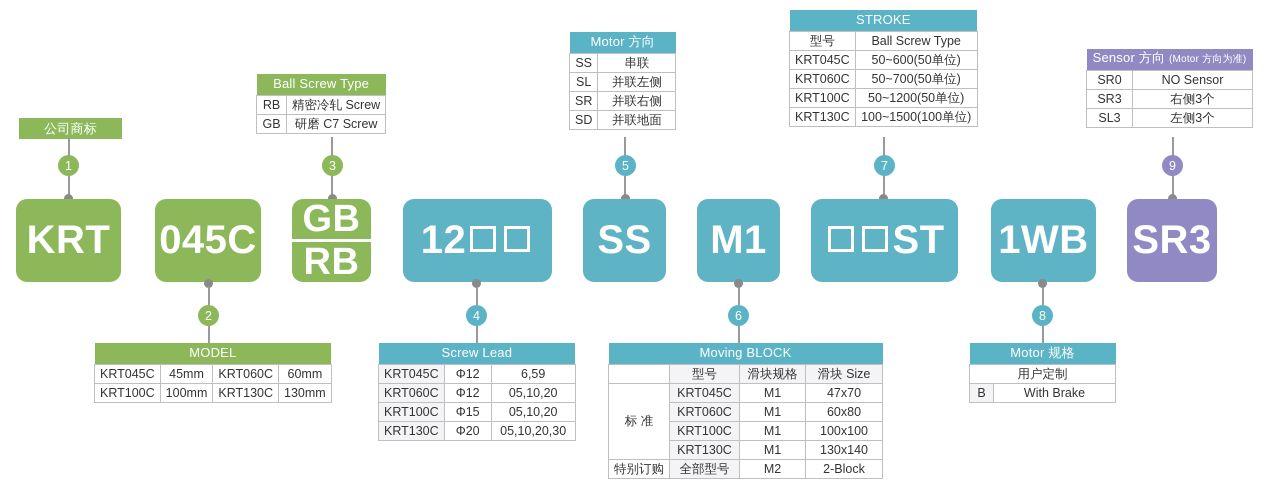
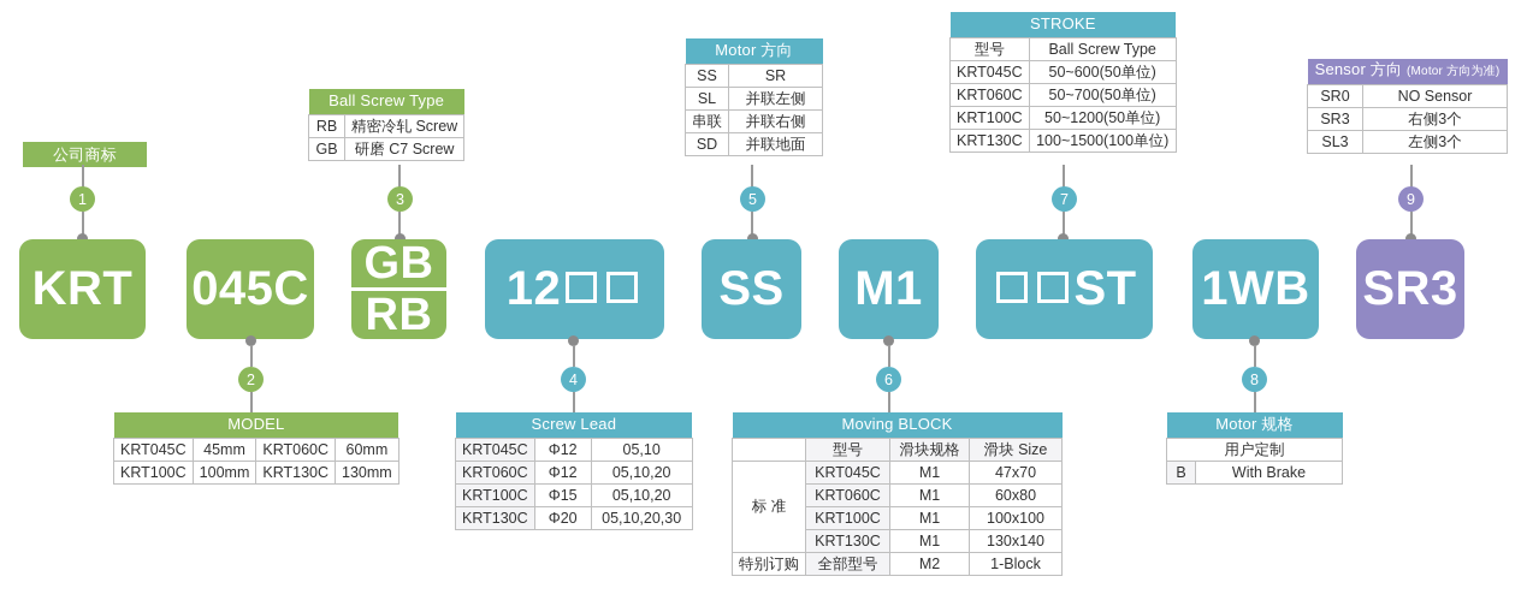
  公司商标
  Ball Screw Type
  RB	精密冷轧 Screw
  GB	研磨 C7 Screw
  Motor 方向
- SS	串联
+ SS	SR
  SL	并联左侧
- SR	并联右侧
+ 串联	并联右侧
  SD	并联地面
  STROKE
  型号	Ball Screw Type
  KRT045C	50~600(50单位)
  KRT060C	50~700(50单位)
  KRT100C	50~1200(50单位)
  KRT130C	100~1500(100单位)
  Sensor 方向 (Motor 方向为准)
  SR0	NO Sensor
  SR3	右侧3个
  SL3	左侧3个
  1
  3
  5
  7
  9
  KRT
  045C
  GB
  RB
  12
  SS
  M1
  ST
  1WB
  SR3
  2
  4
  6
  8
  MODEL
  KRT045C	45mm	KRT060C	60mm
  KRT100C	100mm	KRT130C	130mm
  Screw Lead
- KRT045C	Φ12	6,59
+ KRT045C	Φ12	05,10
  KRT060C	Φ12	05,10,20
  KRT100C	Φ15	05,10,20
  KRT130C	Φ20	05,10,20,30
  Moving BLOCK
  	型号	滑块规格	滑块 Size
  标 准	KRT045C	M1	47x70
  KRT060C	M1	60x80
  KRT100C	M1	100x100
  KRT130C	M1	130x140
- 特别订购	全部型号	M2	2-Block
+ 特别订购	全部型号	M2	1-Block
  Motor 规格
  用户定制
  B	With Brake
